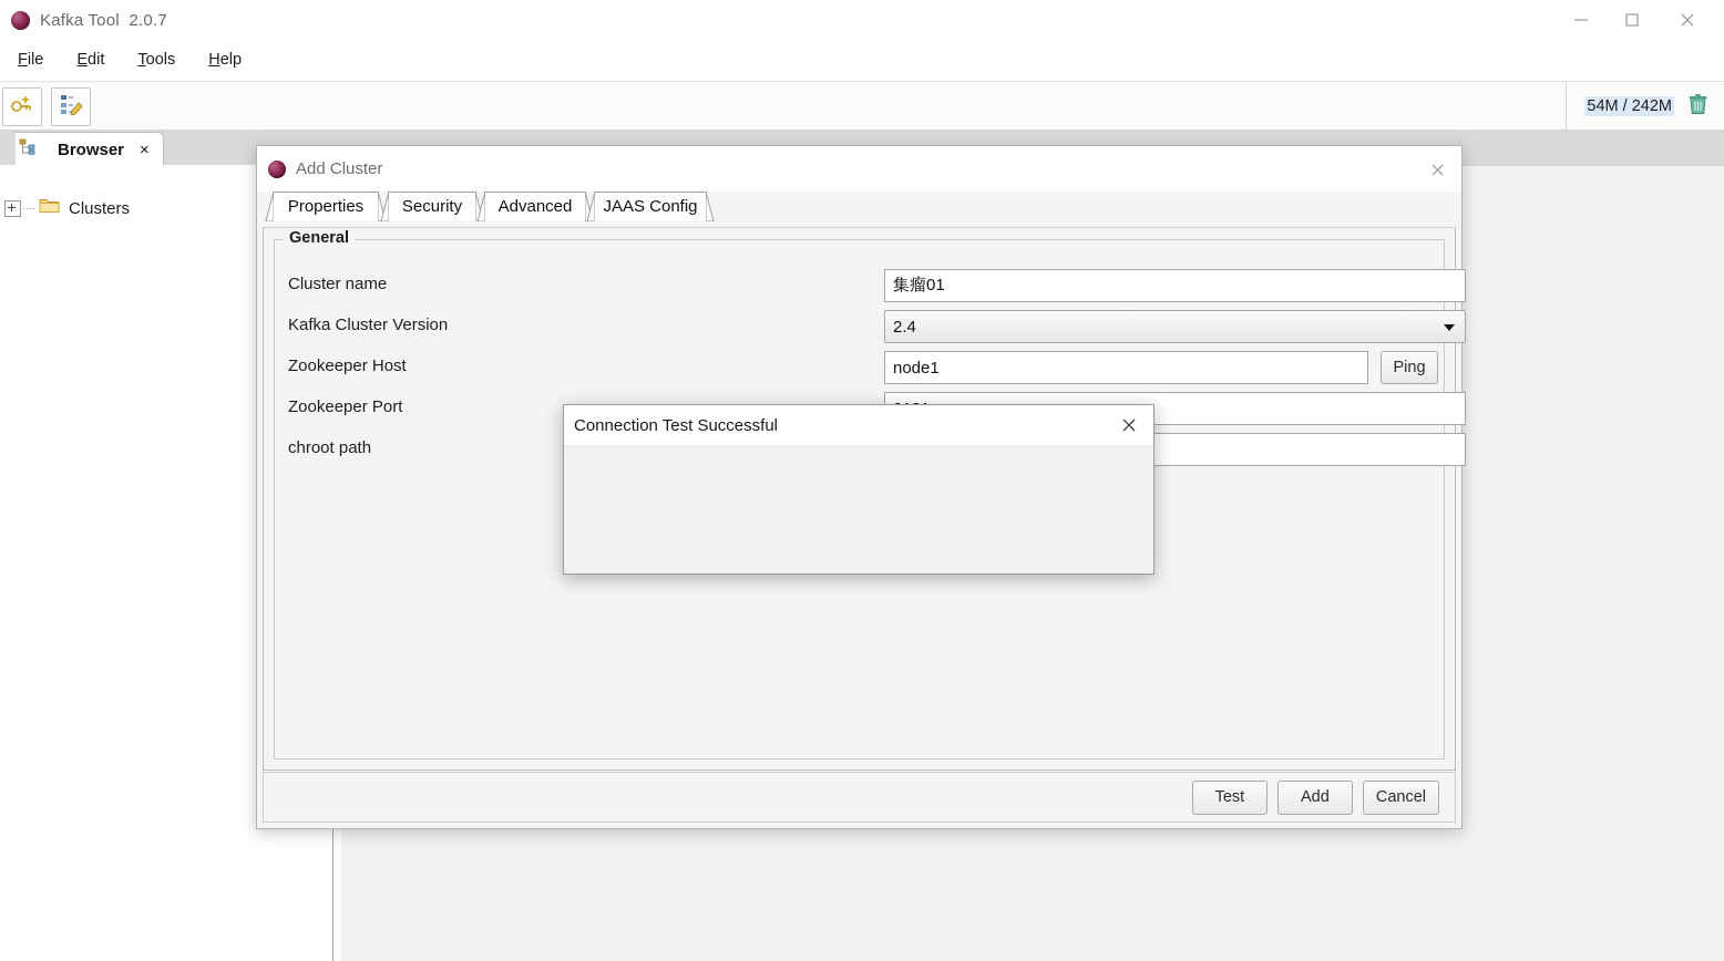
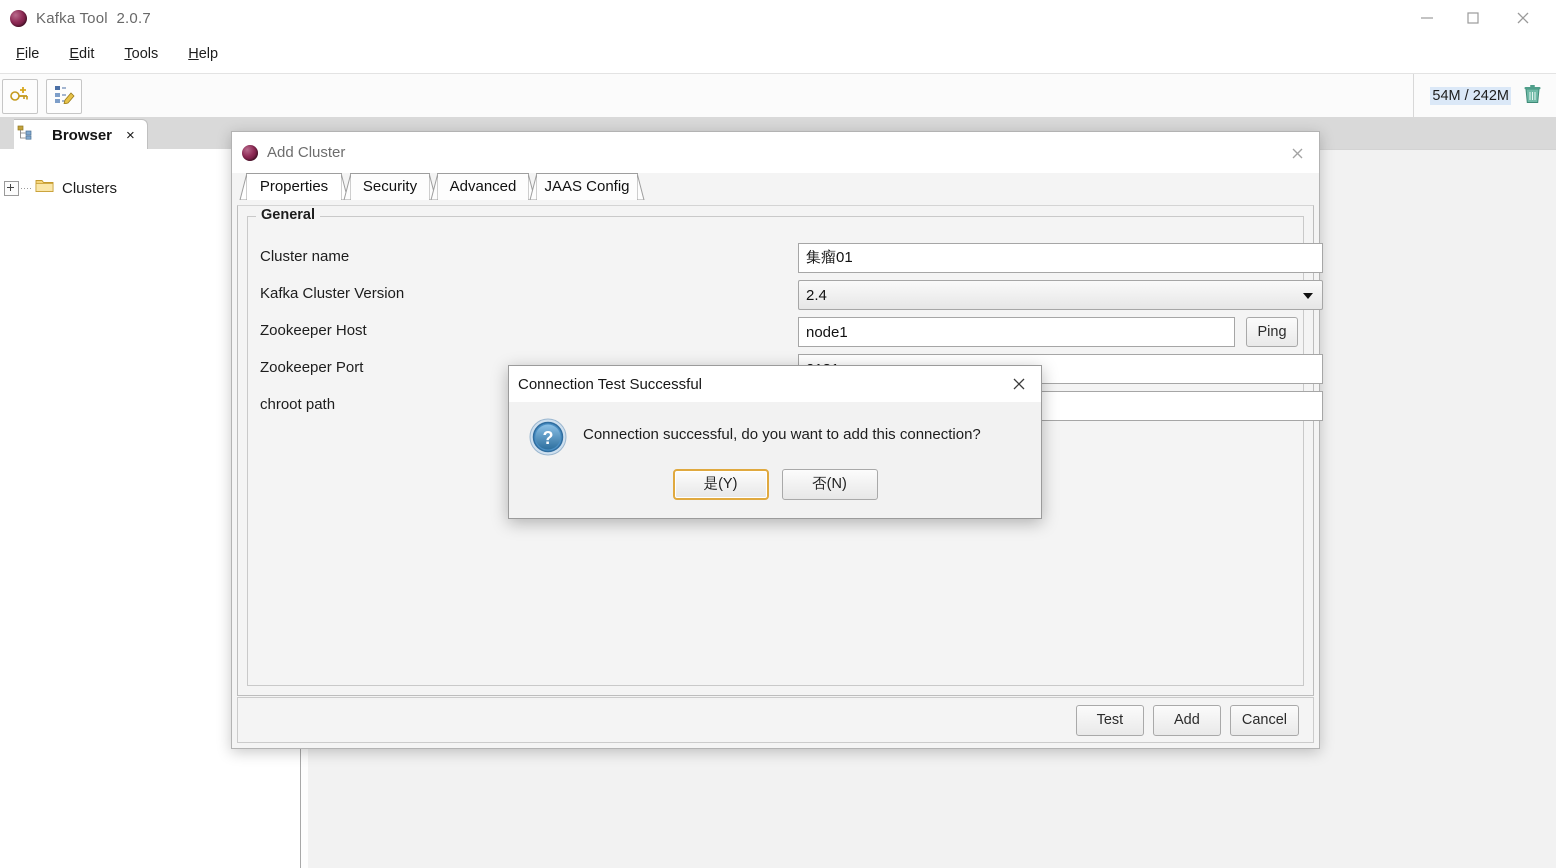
  Kafka Tool 2.0.7
  File
  Edit
  Tools
  Help
  54M / 242M
  Browser
  ×
  Clusters
  Add Cluster
  Properties
  Security
  Advanced
  JAAS Config
  General
  Cluster name
  集瘤01
  Kafka Cluster Version
  2.4
  Zookeeper Host
  node1
  Ping
  Zookeeper Port
  chroot path
  Test
  Add
  Cancel
  Connection Test Successful
+ ?
+ Connection successful, do you want to add this connection?
+ 是(Y)
+ 否(N)
